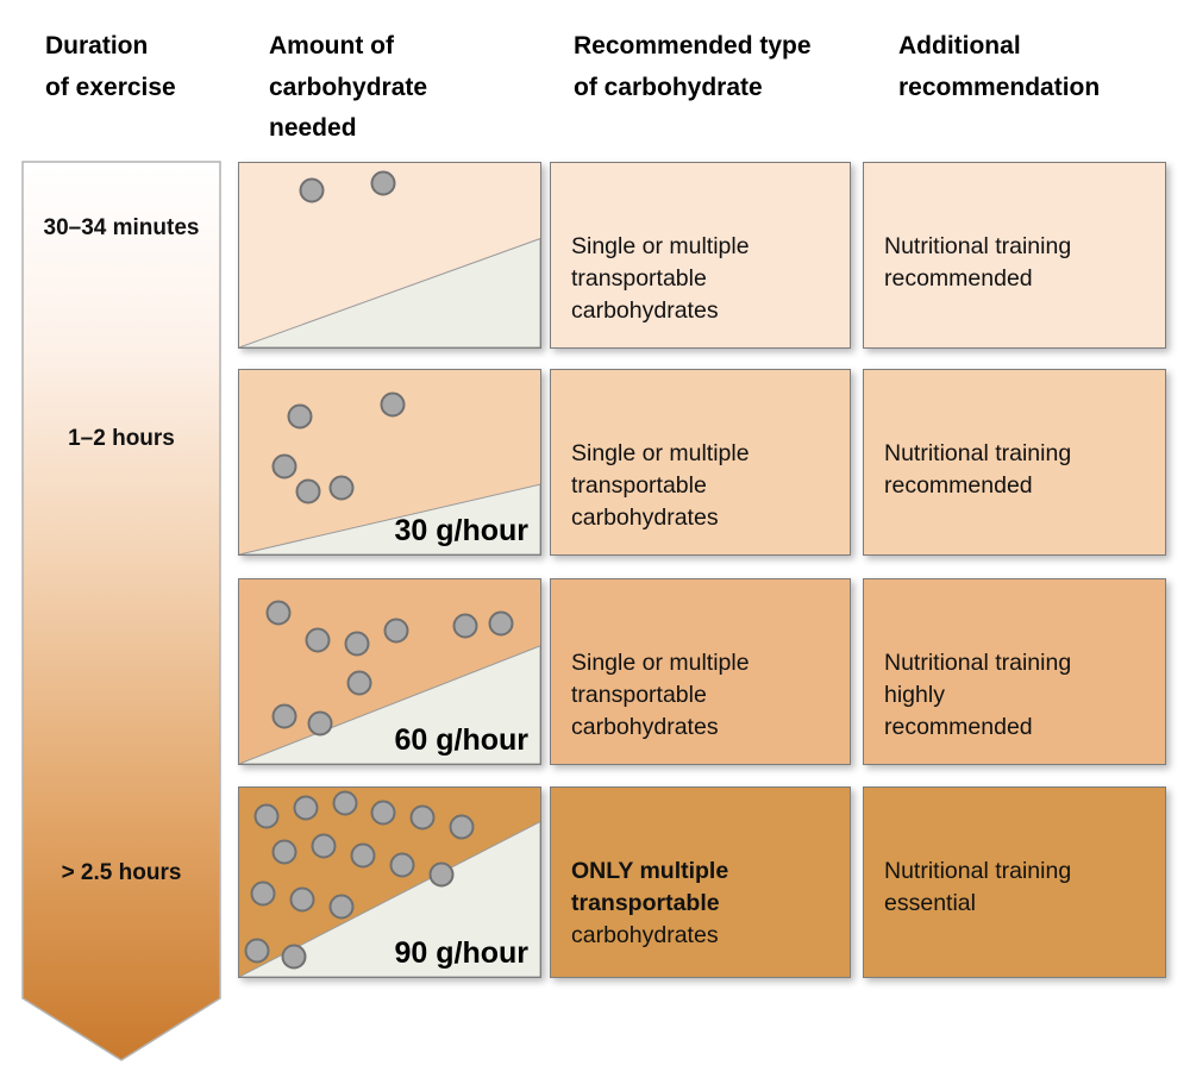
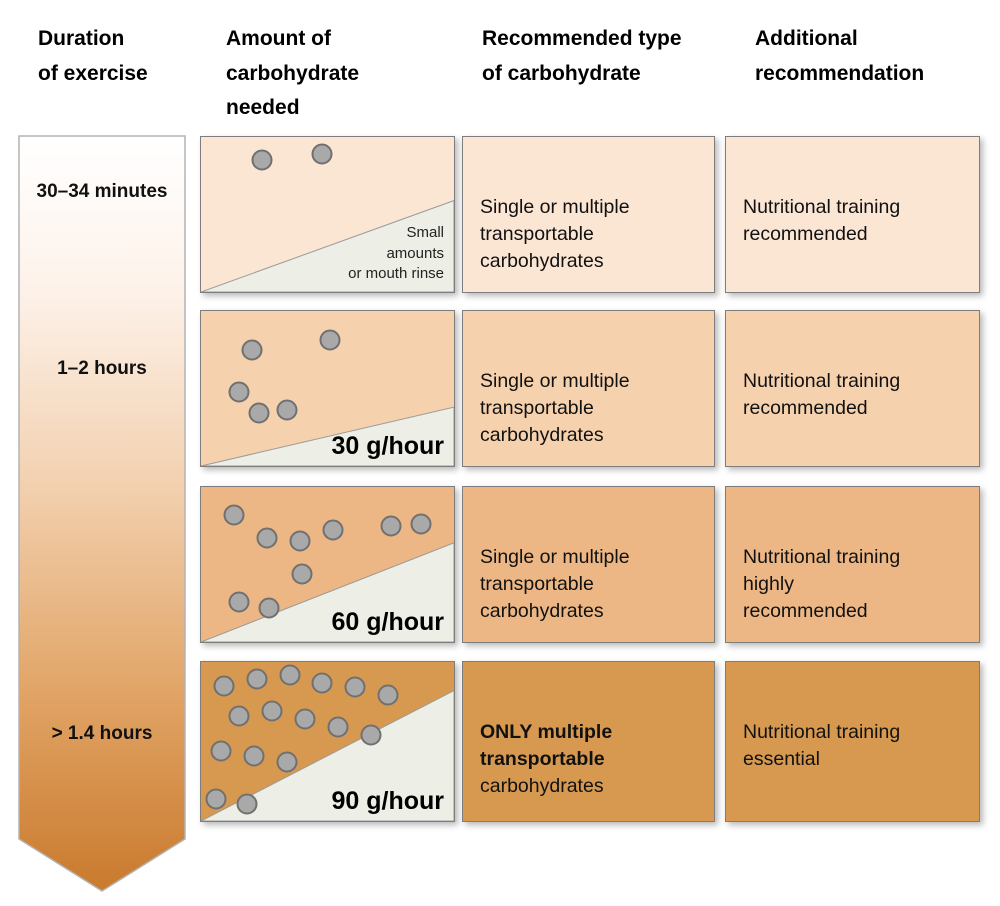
  Duration
  of exercise
  Amount of
  carbohydrate
  needed
  Recommended type
  of carbohydrate
  Additional
  recommendation
  30–34 minutes
  1–2 hours
- > 2.5 hours
+ > 1.4 hours
+ Small
+ amounts
+ or mouth rinse
  Single or multiple
  transportable
  carbohydrates
  Nutritional training
  recommended
  30 g/hour
  Single or multiple
  transportable
  carbohydrates
  Nutritional training
  recommended
  60 g/hour
  Single or multiple
  transportable
  carbohydrates
  Nutritional training
  highly
  recommended
  90 g/hour
  ONLY multiple
  transportable
  carbohydrates
  Nutritional training
  essential
